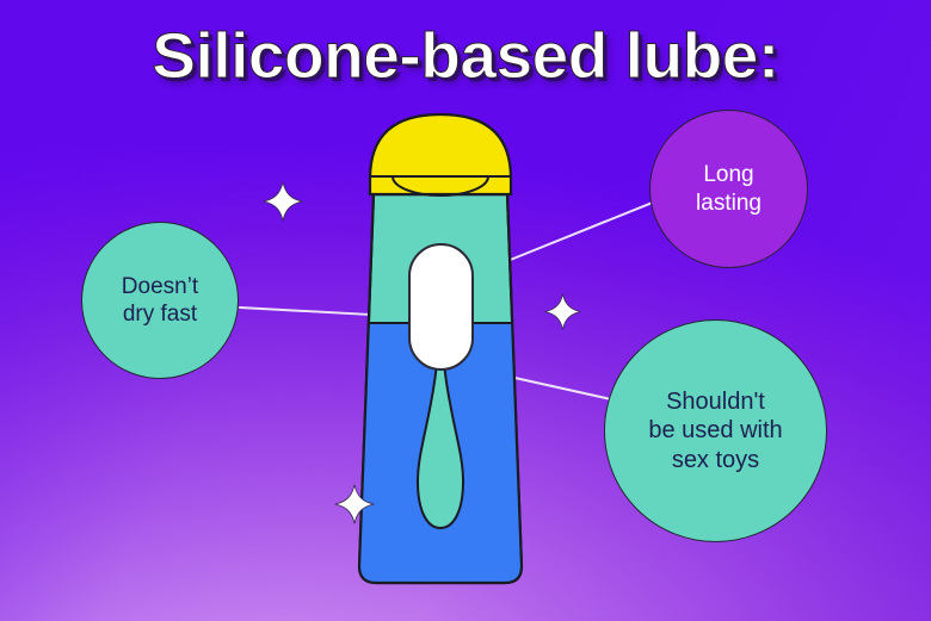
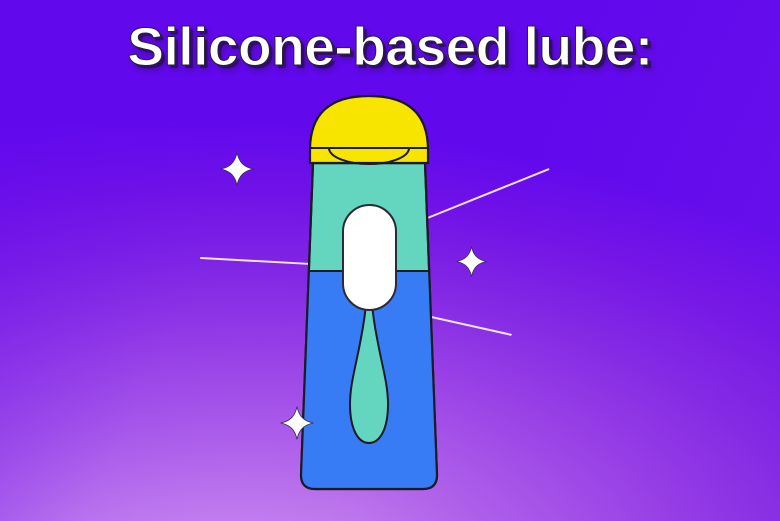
  Silicone-based lube:
- Doesn’t
- dry fast
- Long
- lasting
- Shouldn't
- be used with
- sex toys
